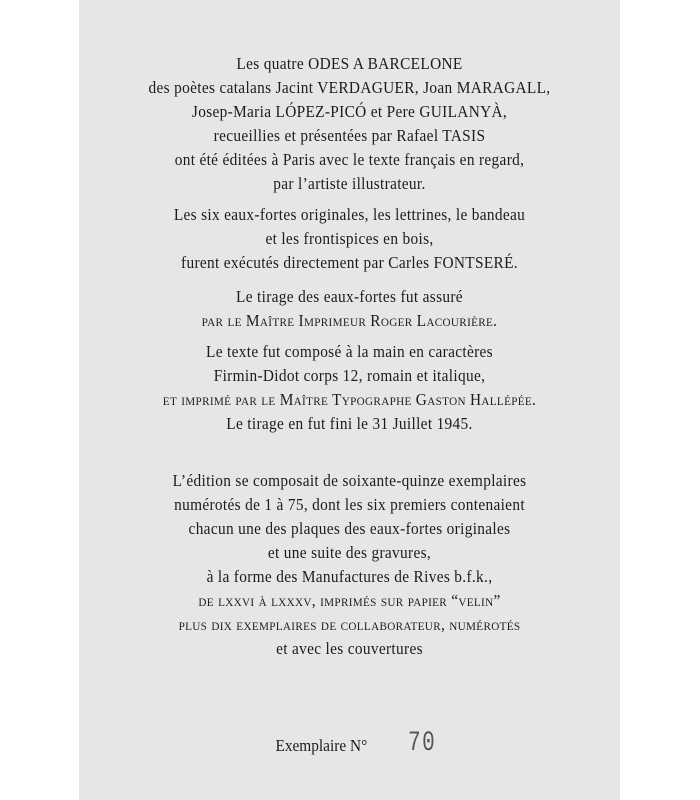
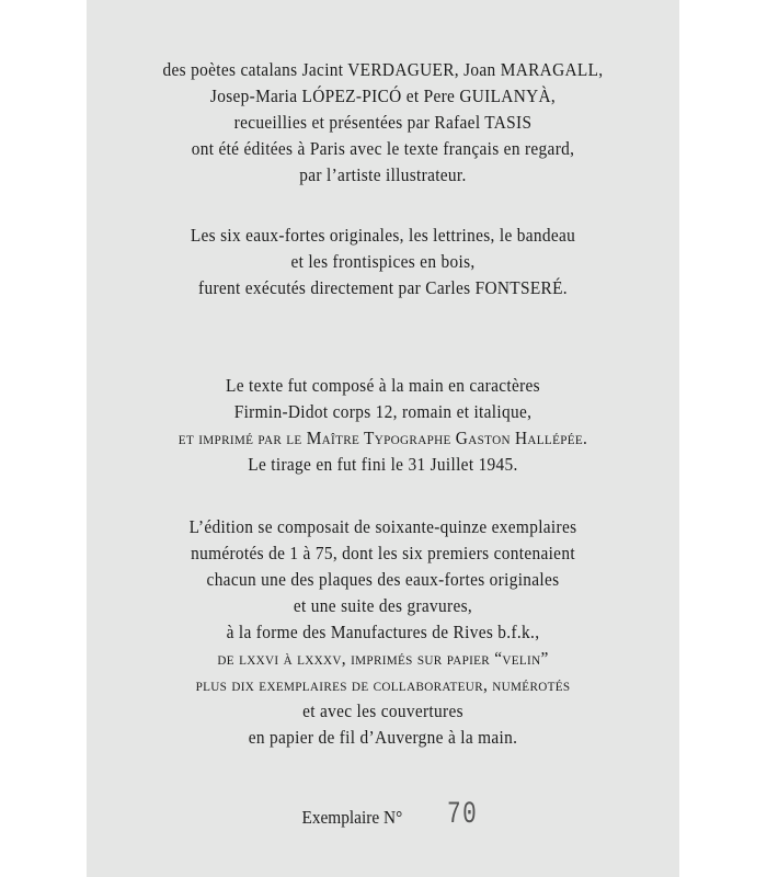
- Les quatre ODES A BARCELONE
  des poètes catalans Jacint VERDAGUER, Joan MARAGALL,
  Josep-Maria LÓPEZ-PICÓ et Pere GUILANYÀ,
  recueillies et présentées par Rafael TASIS
  ont été éditées à Paris avec le texte français en regard,
  par l’artiste illustrateur.
  Les six eaux-fortes originales, les lettrines, le bandeau
  et les frontispices en bois,
  furent exécutés directement par Carles FONTSERÉ.
- Le tirage des eaux-fortes fut assuré
- par le Maître Imprimeur Roger Lacourière.
  Le texte fut composé à la main en caractères
  Firmin-Didot corps 12, romain et italique,
  et imprimé par le Maître Typographe Gaston Hallépée.
  Le tirage en fut fini le 31 Juillet 1945.
  L’édition se composait de soixante-quinze exemplaires
  numérotés de 1 à 75, dont les six premiers contenaient
  chacun une des plaques des eaux-fortes originales
  et une suite des gravures,
  à la forme des Manufactures de Rives b.f.k.,
  de lxxvi à lxxxv, imprimés sur papier “velin”
  plus dix exemplaires de collaborateur, numérotés
  et avec les couvertures
+ en papier de fil d’Auvergne à la main.
  Exemplaire N°
  70
